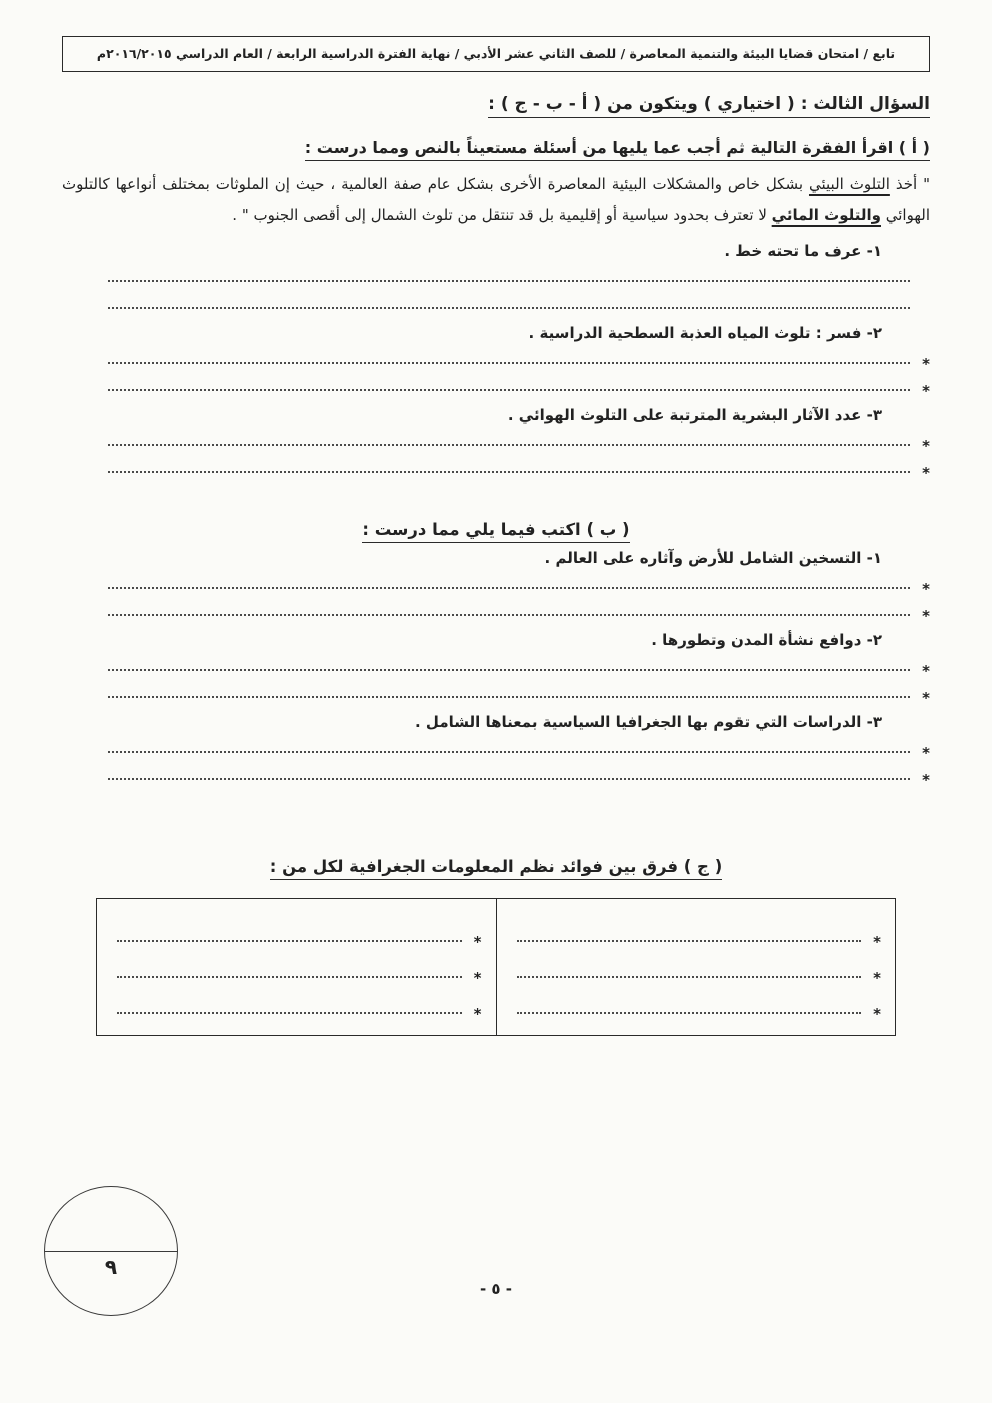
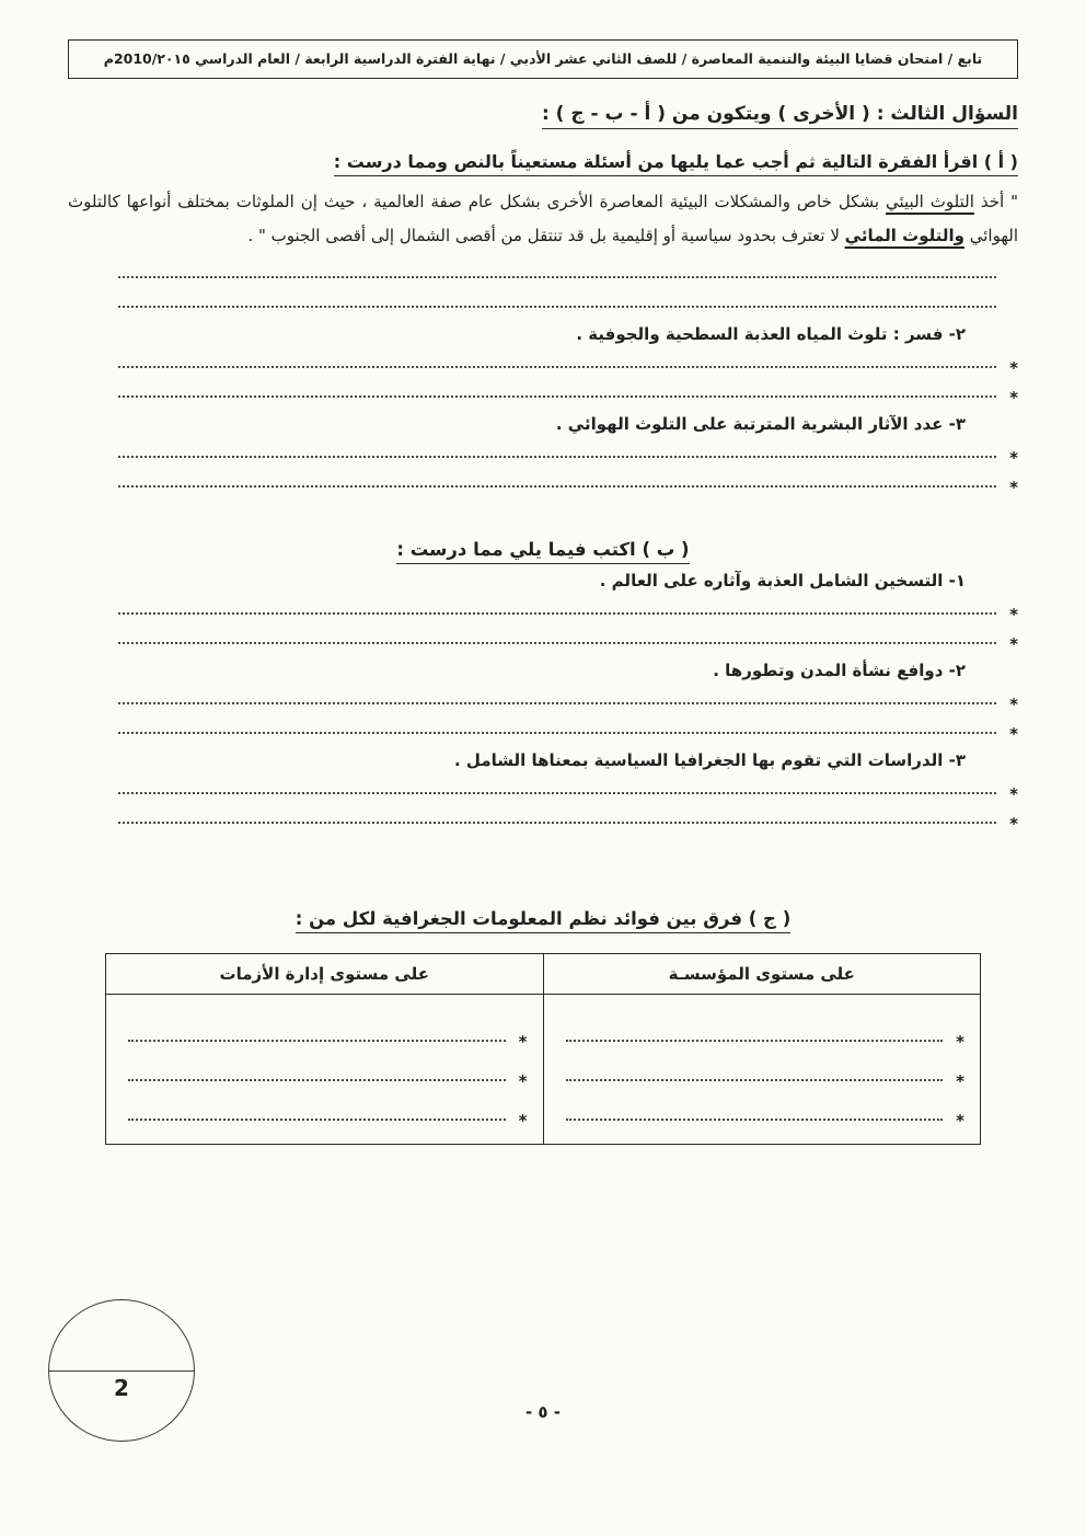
- تابع / امتحان قضايا البيئة والتنمية المعاصرة / للصف الثاني عشر الأدبي / نهاية الفترة الدراسية الرابعة / العام الدراسي ٢٠١٦/٢٠١٥م
+ تابع / امتحان قضايا البيئة والتنمية المعاصرة / للصف الثاني عشر الأدبي / نهاية الفترة الدراسية الرابعة / العام الدراسي 2010/٢٠١٥م
- السؤال الثالث : ( اختياري ) ويتكون من ( أ - ب - ج ) :
+ السؤال الثالث : ( الأخرى ) ويتكون من ( أ - ب - ج ) :
  ( أ ) اقرأ الفقرة التالية ثم أجب عما يليها من أسئلة مستعيناً بالنص ومما درست :
- " أخذ التلوث البيئي بشكل خاص والمشكلات البيئية المعاصرة الأخرى بشكل عام صفة العالمية ، حيث إن الملوثات بمختلف أنواعها كالتلوث الهوائي والتلوث المائي لا تعترف بحدود سياسية أو إقليمية بل قد تنتقل من تلوث الشمال إلى أقصى الجنوب " .
+ " أخذ التلوث البيئي بشكل خاص والمشكلات البيئية المعاصرة الأخرى بشكل عام صفة العالمية ، حيث إن الملوثات بمختلف أنواعها كالتلوث الهوائي والتلوث المائي لا تعترف بحدود سياسية أو إقليمية بل قد تنتقل من أقصى الشمال إلى أقصى الجنوب " .
- ١- عرف ما تحته خط .
- ٢- فسر : تلوث المياه العذبة السطحية الدراسية .
+ ٢- فسر : تلوث المياه العذبة السطحية والجوفية .
  *
  *
  ٣- عدد الآثار البشرية المترتبة على التلوث الهوائي .
  *
  *
  ( ب ) اكتب فيما يلي مما درست :
- ١- التسخين الشامل للأرض وآثاره على العالم .
+ ١- التسخين الشامل العذبة وآثاره على العالم .
  *
  *
  ٢- دوافع نشأة المدن وتطورها .
  *
  *
  ٣- الدراسات التي تقوم بها الجغرافيا السياسية بمعناها الشامل .
  *
  *
  ( ج ) فرق بين فوائد نظم المعلومات الجغرافية لكل من :
+ على مستوى المؤسسـة	على مستوى إدارة الأزمات
  * * *	* * *
  - ٥ -
- ٩
+ 2
